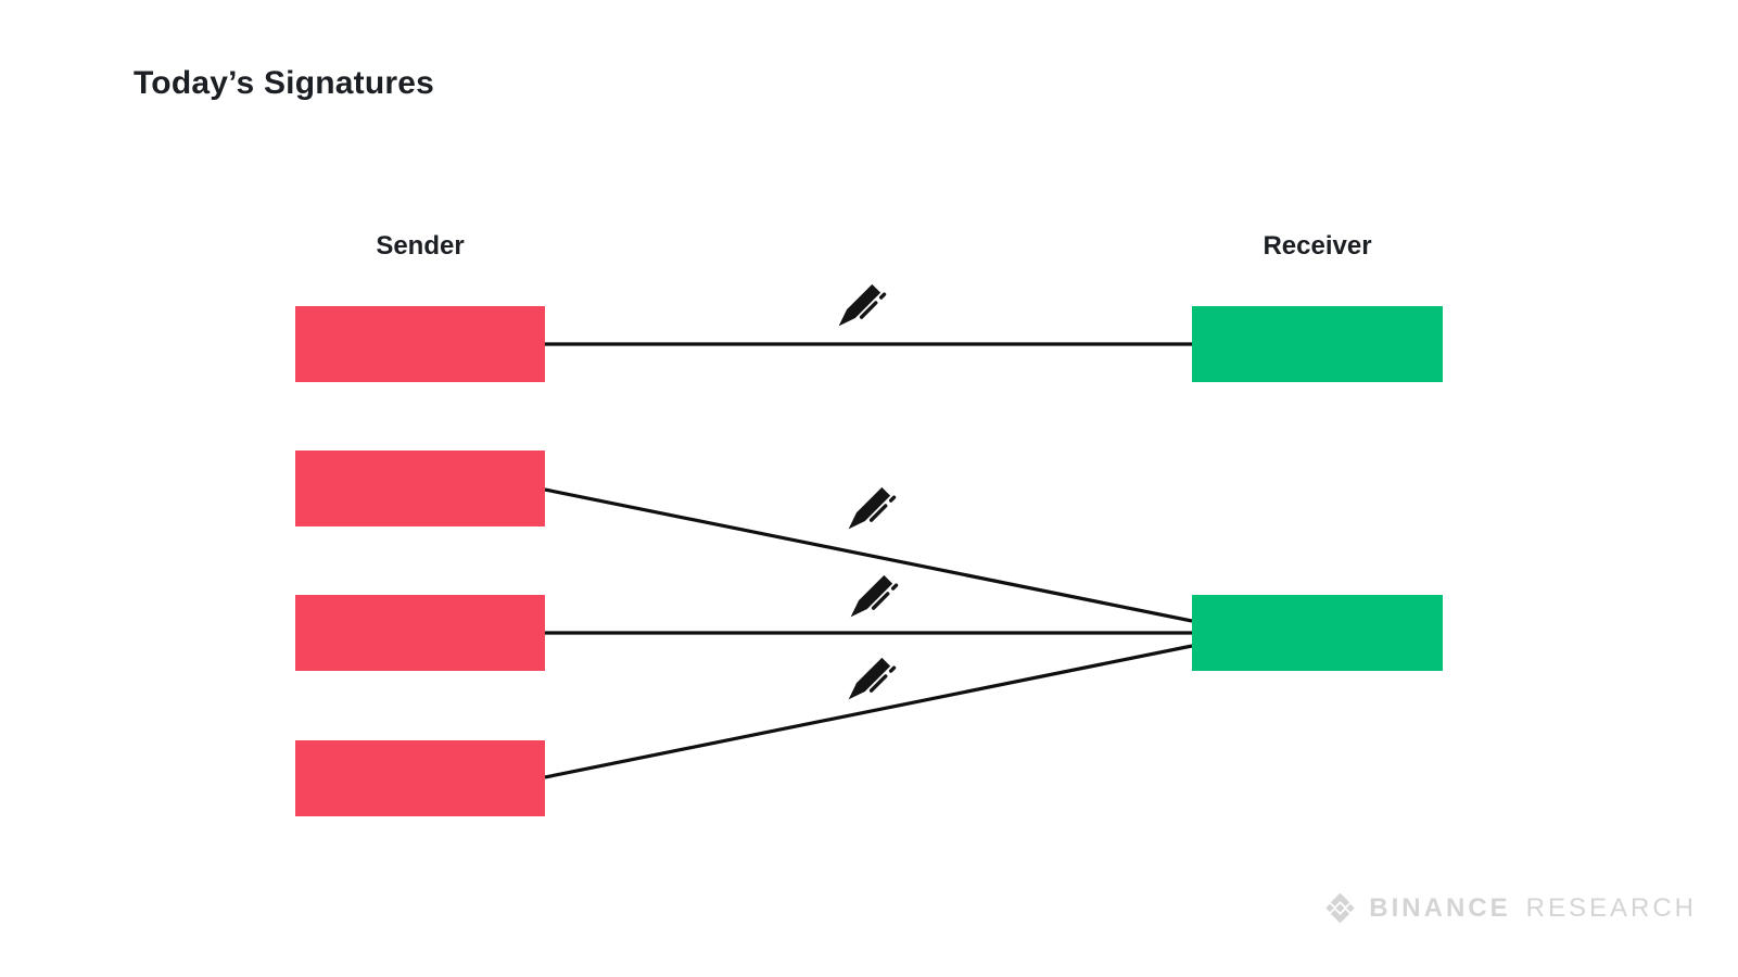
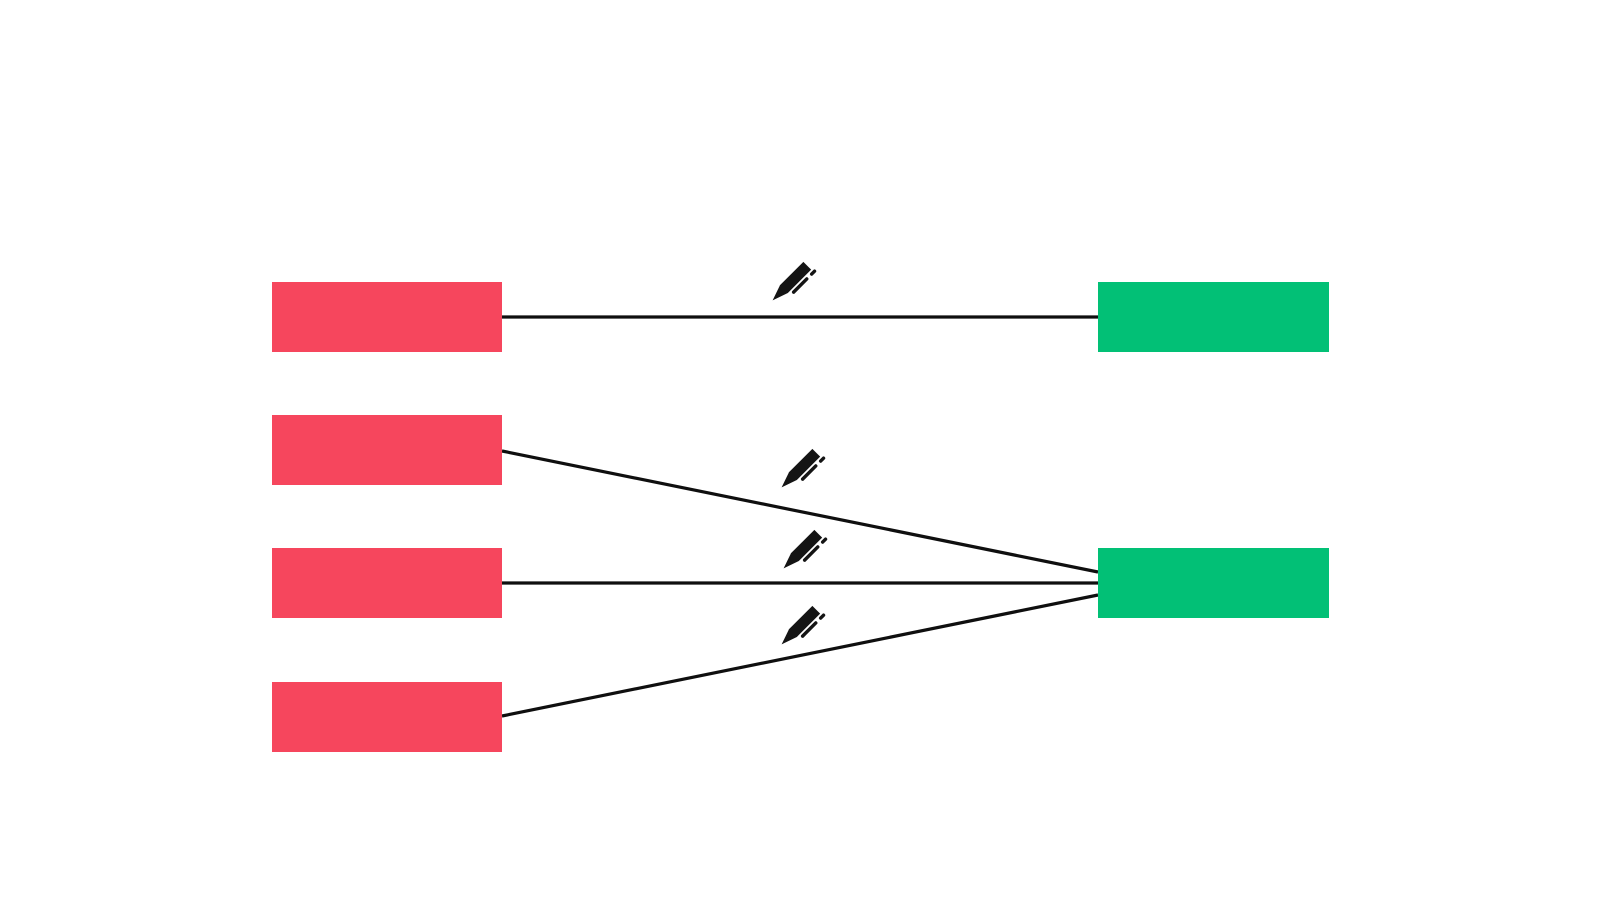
- Today’s Signatures
- Sender
- Receiver
- BINANCE
- RESEARCH
